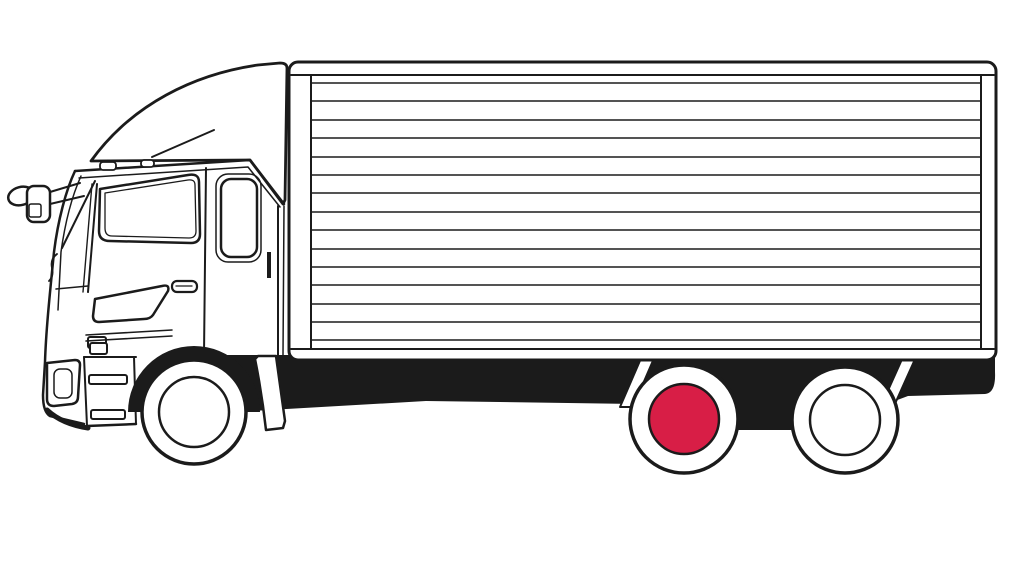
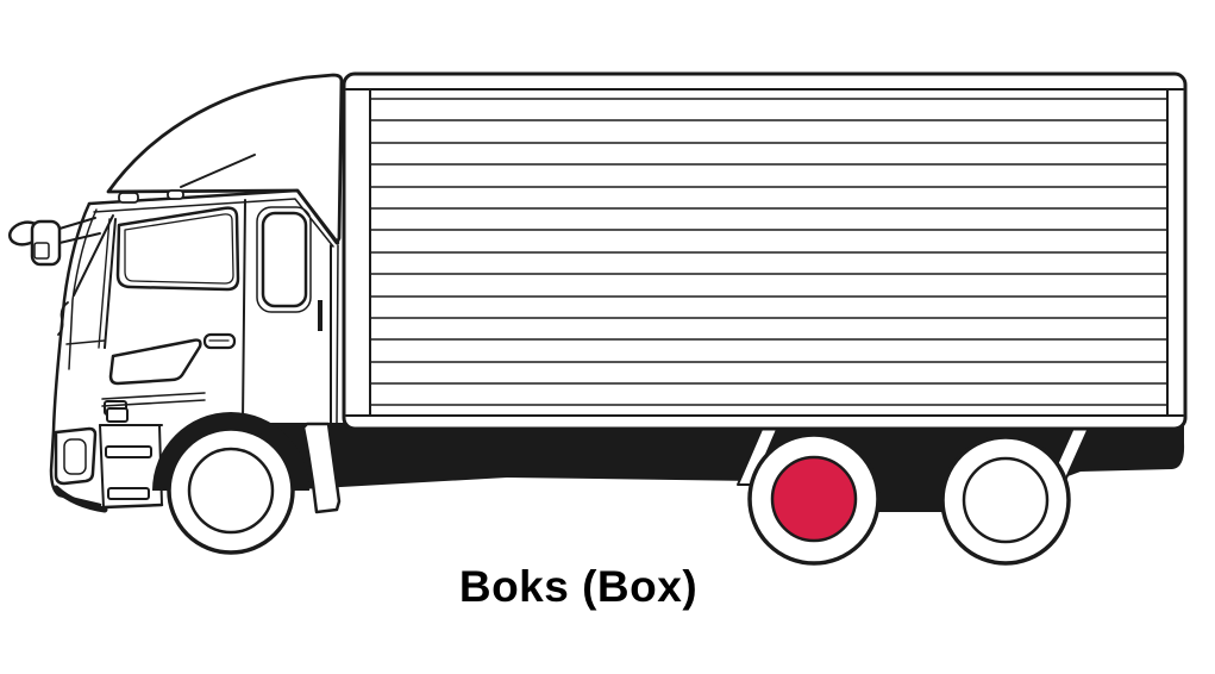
+ Boks (Box)
